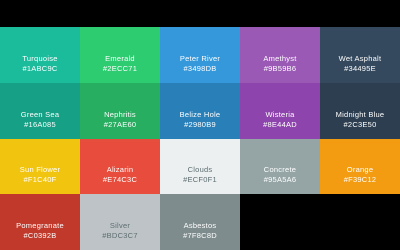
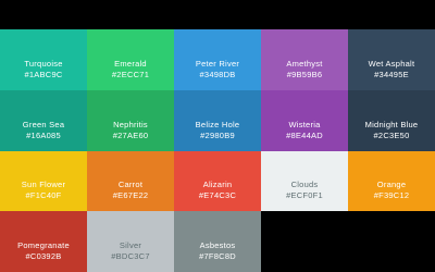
  Turquoise
  #1ABC9C
  Emerald
  #2ECC71
  Peter River
  #3498DB
  Amethyst
  #9B59B6
  Wet Asphalt
  #34495E
  Green Sea
  #16A085
  Nephritis
  #27AE60
  Belize Hole
  #2980B9
  Wisteria
  #8E44AD
  Midnight Blue
  #2C3E50
  Sun Flower
  #F1C40F
+ Carrot
+ #E67E22
  Alizarin
  #E74C3C
  Clouds
  #ECF0F1
- Concrete
- #95A5A6
  Orange
  #F39C12
  Pomegranate
  #C0392B
  Silver
  #BDC3C7
  Asbestos
  #7F8C8D
